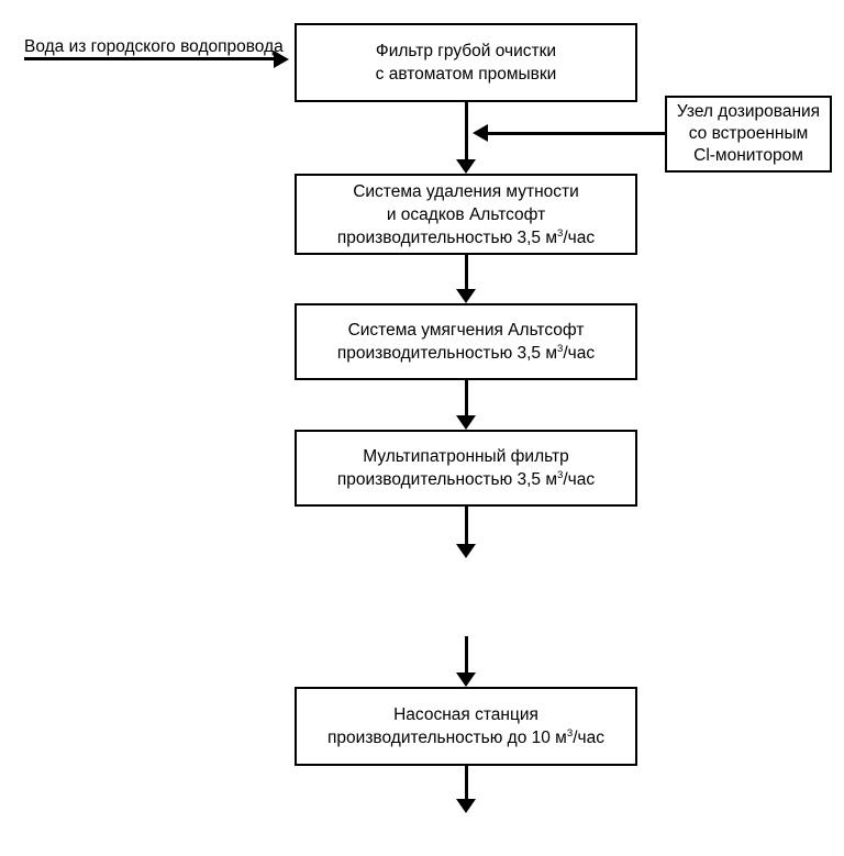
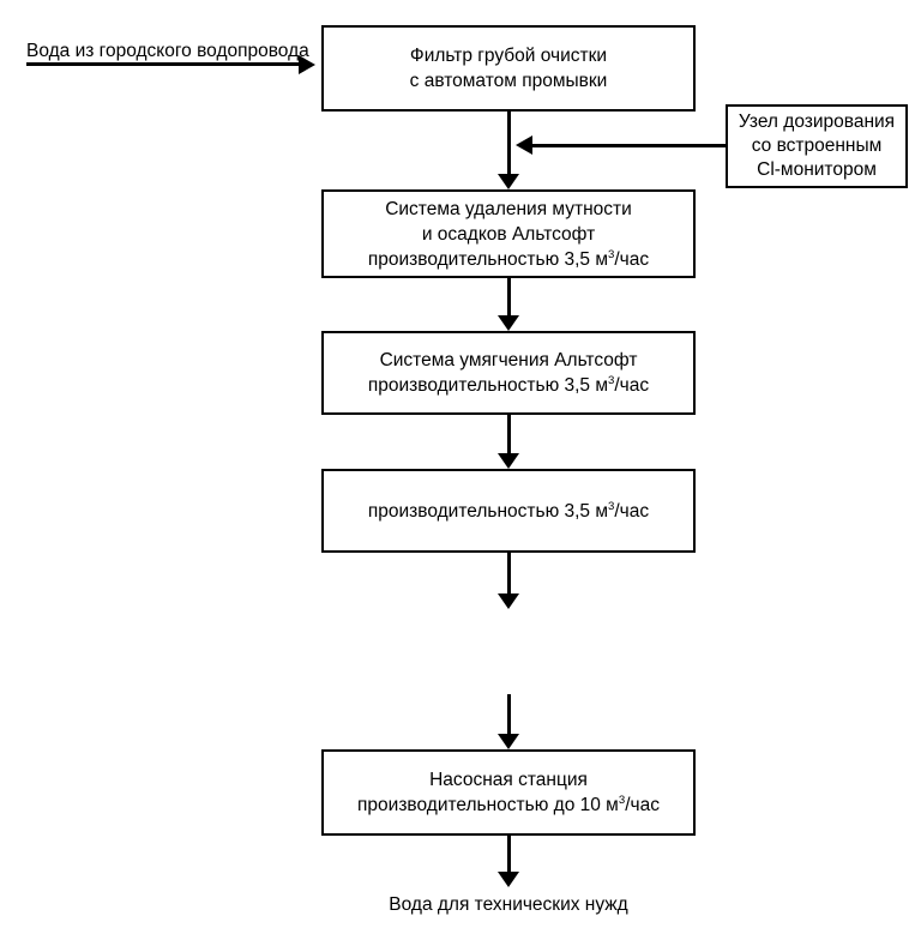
  Вода из городского водопровода
  Фильтр грубой очистки
  с автоматом промывки
  Узел дозирования
  со встроенным
  Cl-монитором
  Система удаления мутности
  и осадков Альтсофт
  производительностью 3,5 м3/час
  Система умягчения Альтсофт
  производительностью 3,5 м3/час
- Мультипатронный фильтр
  производительностью 3,5 м3/час
  Насосная станция
  производительностью до 10 м3/час
+ Вода для технических нужд
